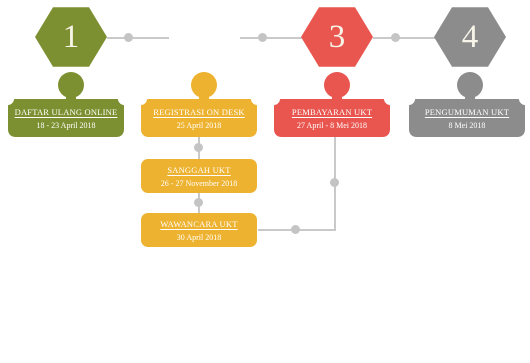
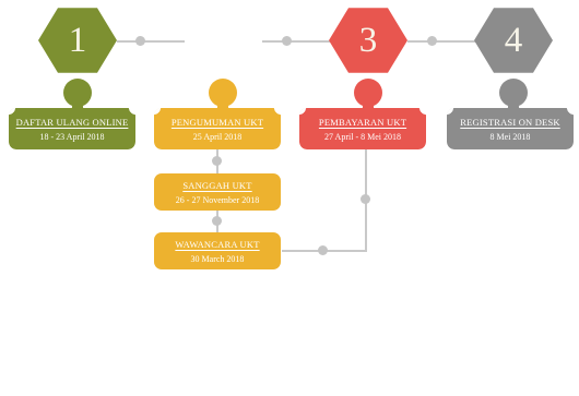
  1
  3
  4
  DAFTAR ULANG ONLINE
  18 - 23 April 2018
- REGISTRASI ON DESK
+ PENGUMUMAN UKT
  25 April 2018
  PEMBAYARAN UKT
  27 April - 8 Mei 2018
- PENGUMUMAN UKT
+ REGISTRASI ON DESK
  8 Mei 2018
  SANGGAH UKT
  26 - 27 November 2018
  WAWANCARA UKT
- 30 April 2018
+ 30 March 2018
